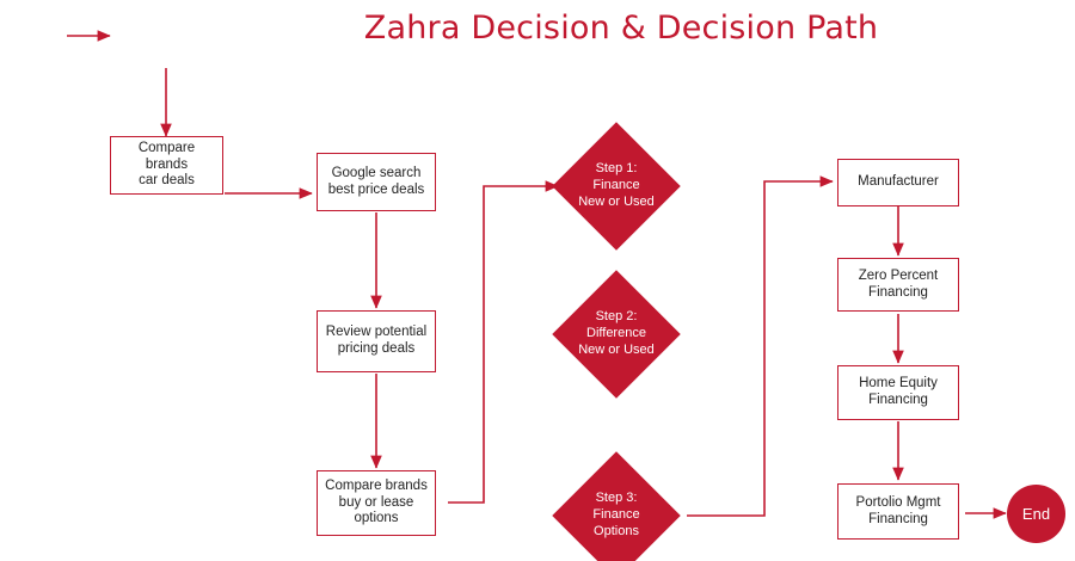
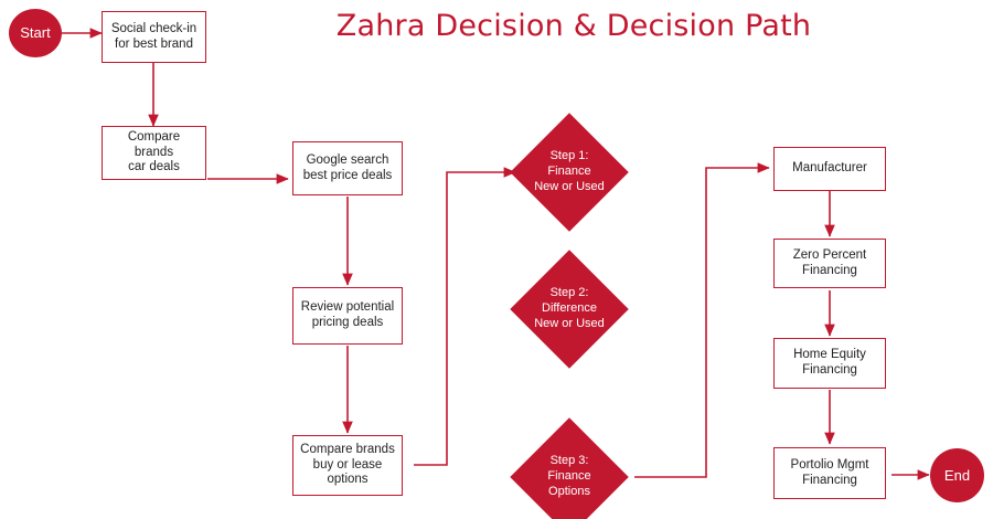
  Zahra Decision & Decision Path
+ Start
+ Social check-in
+ for best brand
  Compare brands
  car deals
  Google search
  best price deals
  Review potential
  pricing deals
  Compare brands
  buy or lease
  options
  Step 1:
  Finance
  New or Used
  Step 2:
  Difference
  New or Used
  Step 3:
  Finance
  Options
  Manufacturer
  Zero Percent
  Financing
  Home Equity
  Financing
  Portolio Mgmt
  Financing
  End
